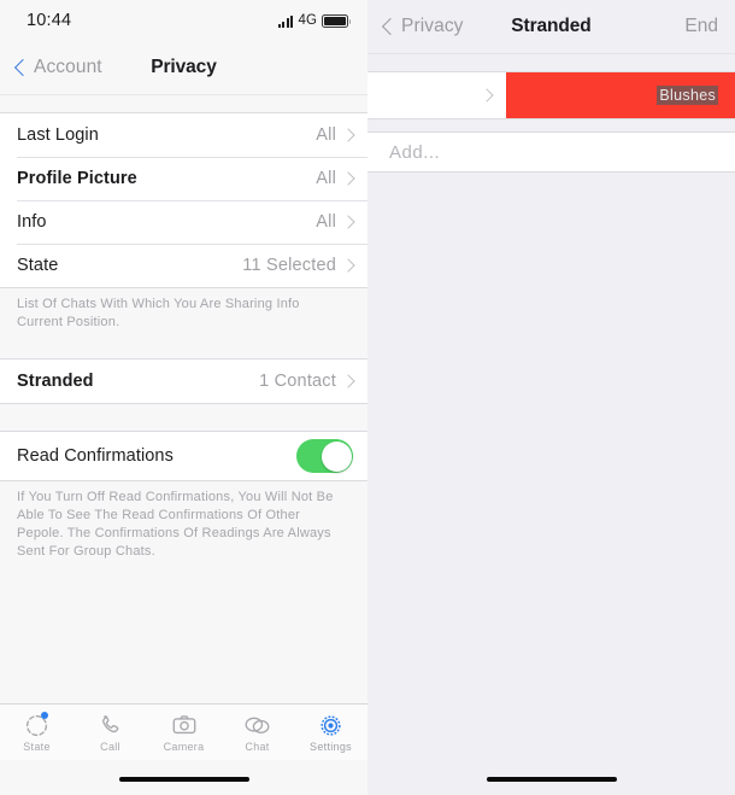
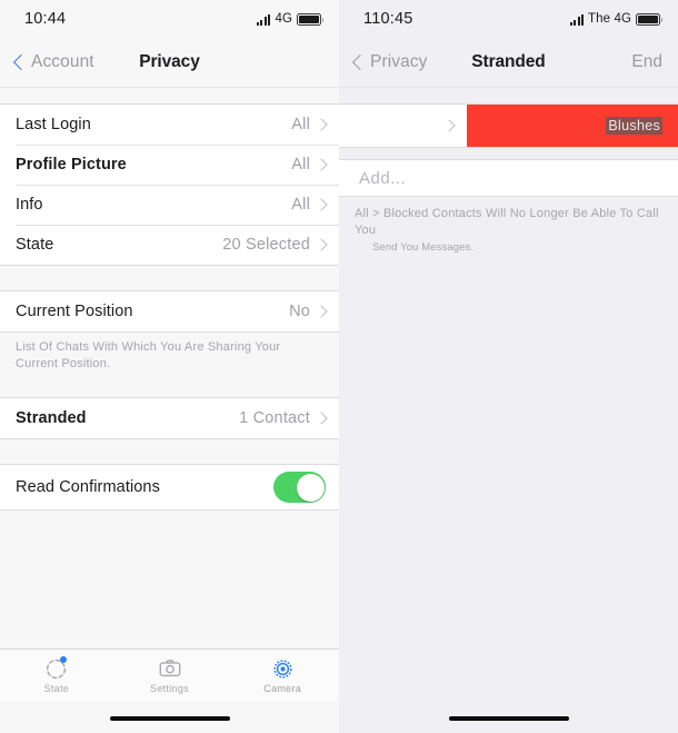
  10:44
  4G
  Account
  Privacy
  Last Login
  All
  Profile Picture
  All
  Info
  All
  State
- 11 Selected
+ 20 Selected
+ Current Position
+ No
- List Of Chats With Which You Are Sharing Info Current Position.
+ List Of Chats With Which You Are Sharing Your Current Position.
  Stranded
  1 Contact
  Read Confirmations
- If You Turn Off Read Confirmations, You Will Not Be Able To See The Read Confirmations Of Other Pepole. The Confirmations Of Readings Are Always Sent For Group Chats.
  State
- Call
- Camera
+ Settings
- Chat
- Settings
+ Camera
+ 110:45
+ The 4G
  Privacy
  Stranded
  End
  Blushes
  Add...
+ All > Blocked Contacts Will No Longer Be Able To Call You
+ Send You Messages.
